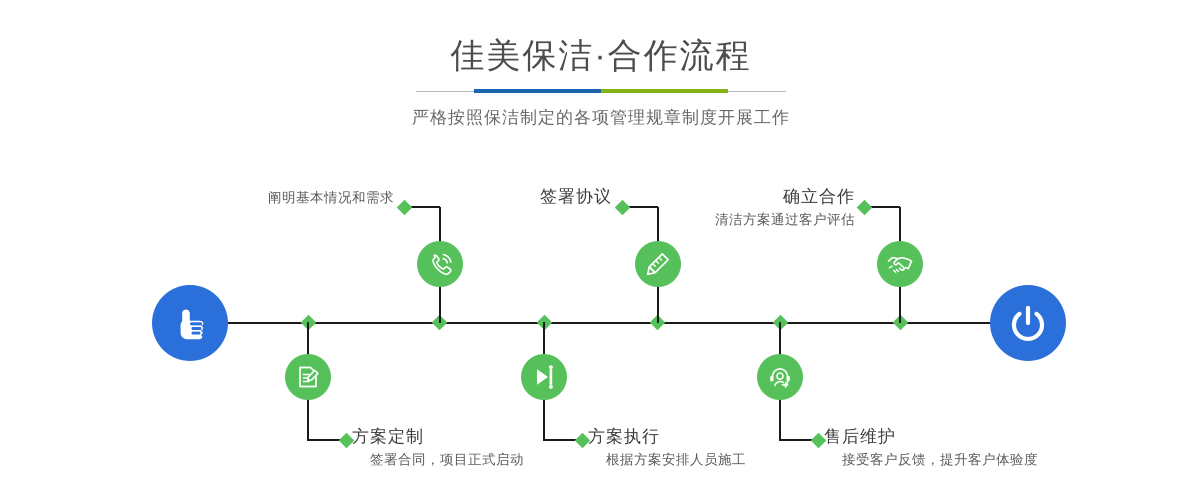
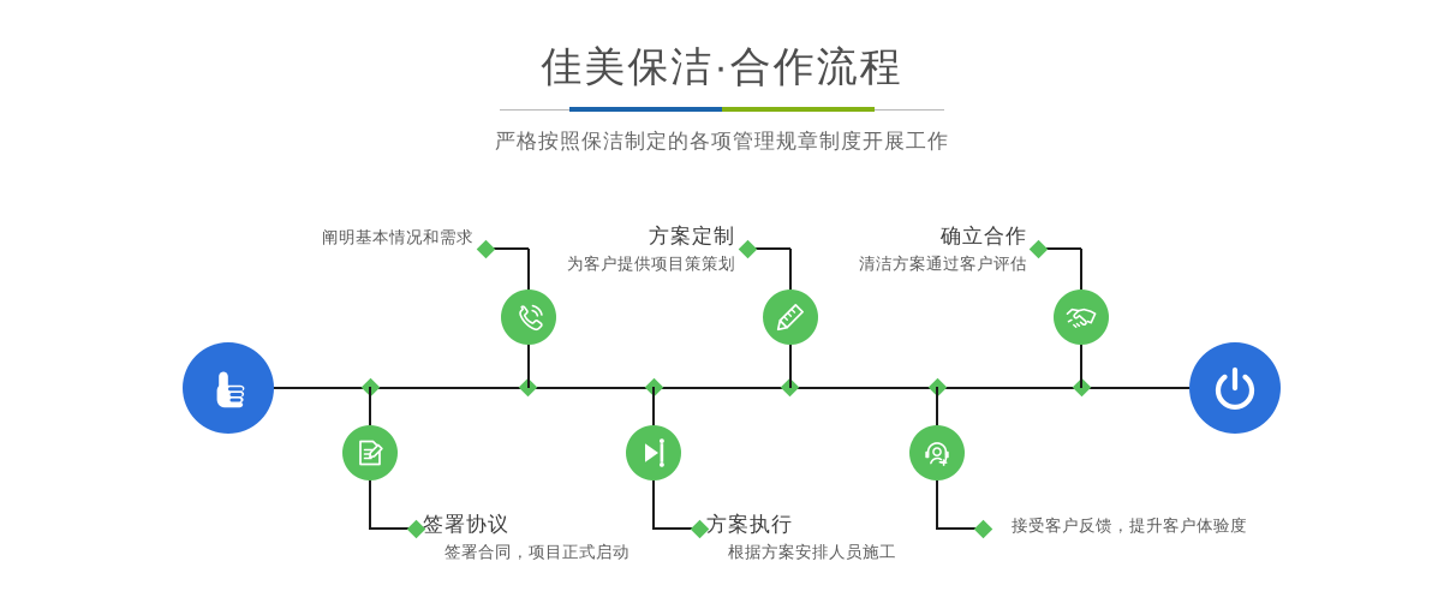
  佳美保洁·合作流程
  严格按照保洁制定的各项管理规章制度开展工作
  阐明基本情况和需求
- 方案定制
+ 签署协议
  签署合同，项目正式启动
- 签署协议
+ 方案定制
+ 为客户提供项目策策划
  方案执行
  根据方案安排人员施工
  确立合作
  清洁方案通过客户评估
- 售后维护
  接受客户反馈，提升客户体验度
